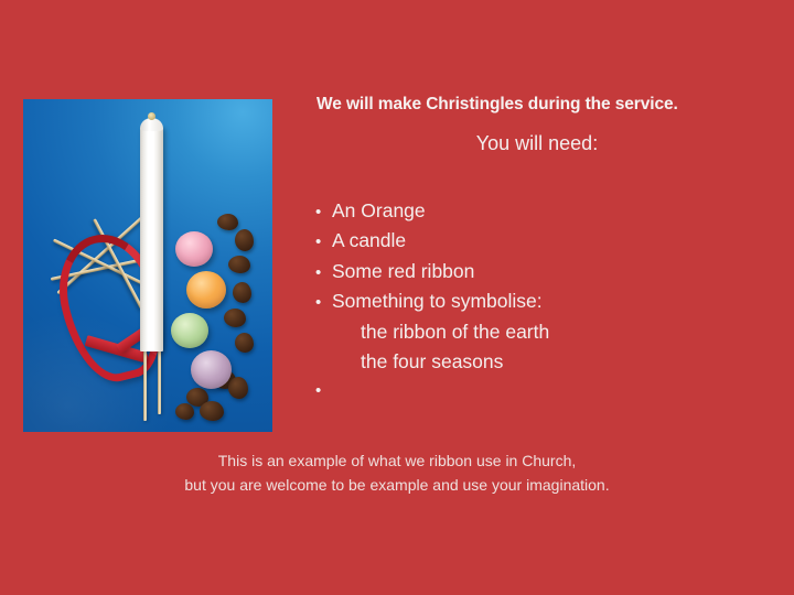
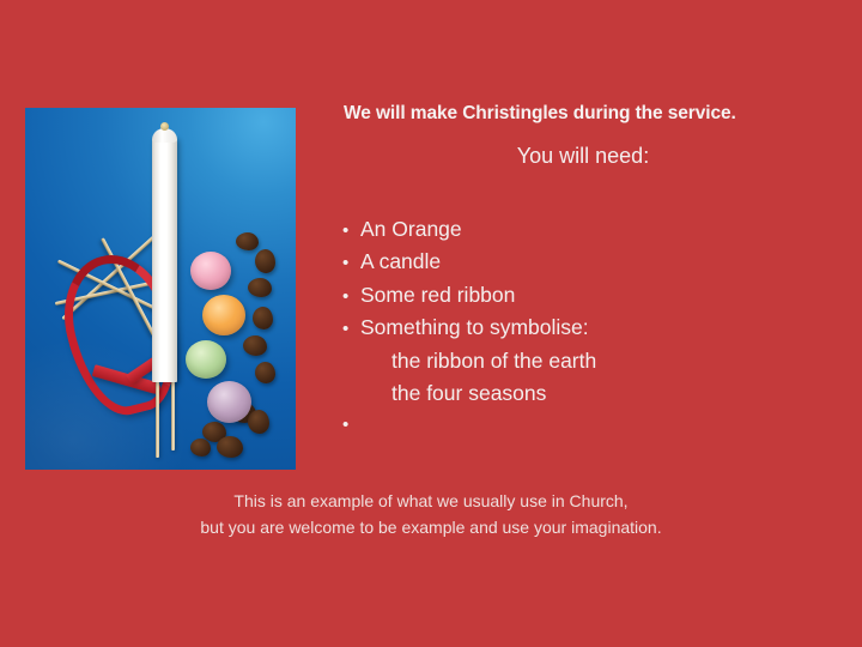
  We will make Christingles during the service.
  You will need:
  •
  An Orange
  •
  A candle
  •
  Some red ribbon
  •
  Something to symbolise:
  the ribbon of the earth
  the four seasons
  •
- This is an example of what we ribbon use in Church,
+ This is an example of what we usually use in Church,
  but you are welcome to be example and use your imagination.
